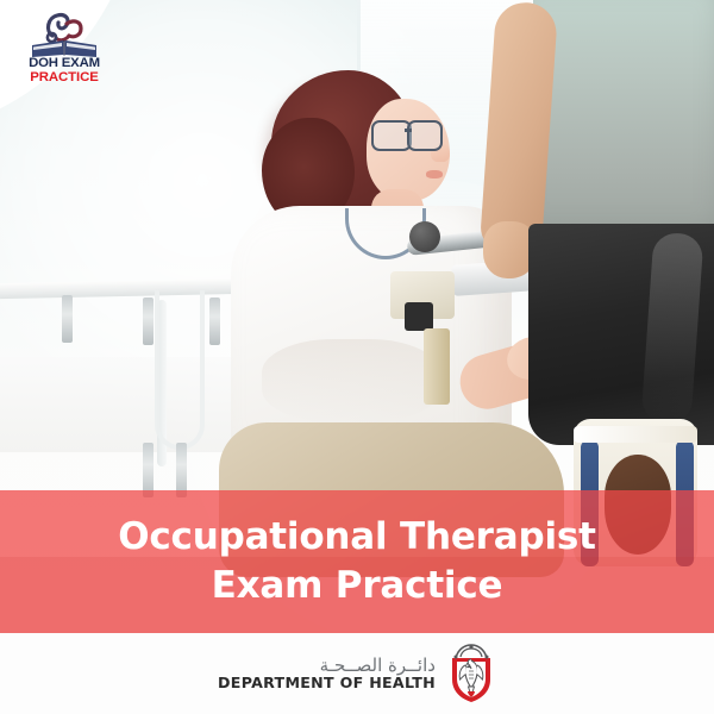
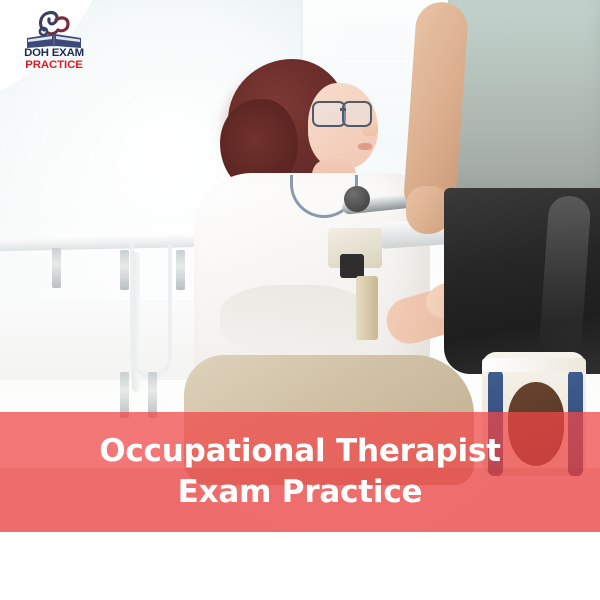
  DOH EXAM
  PRACTICE
  Occupational Therapist
  Exam Practice
- دائــرة الصــحـة
- DEPARTMENT OF HEALTH
